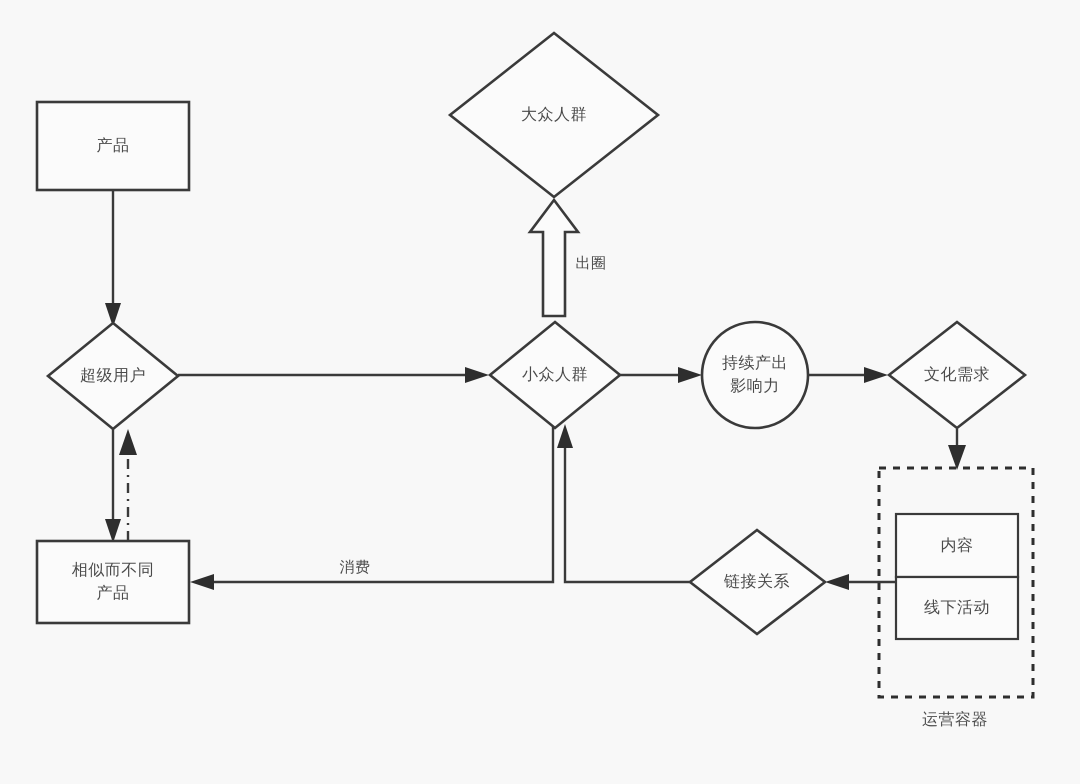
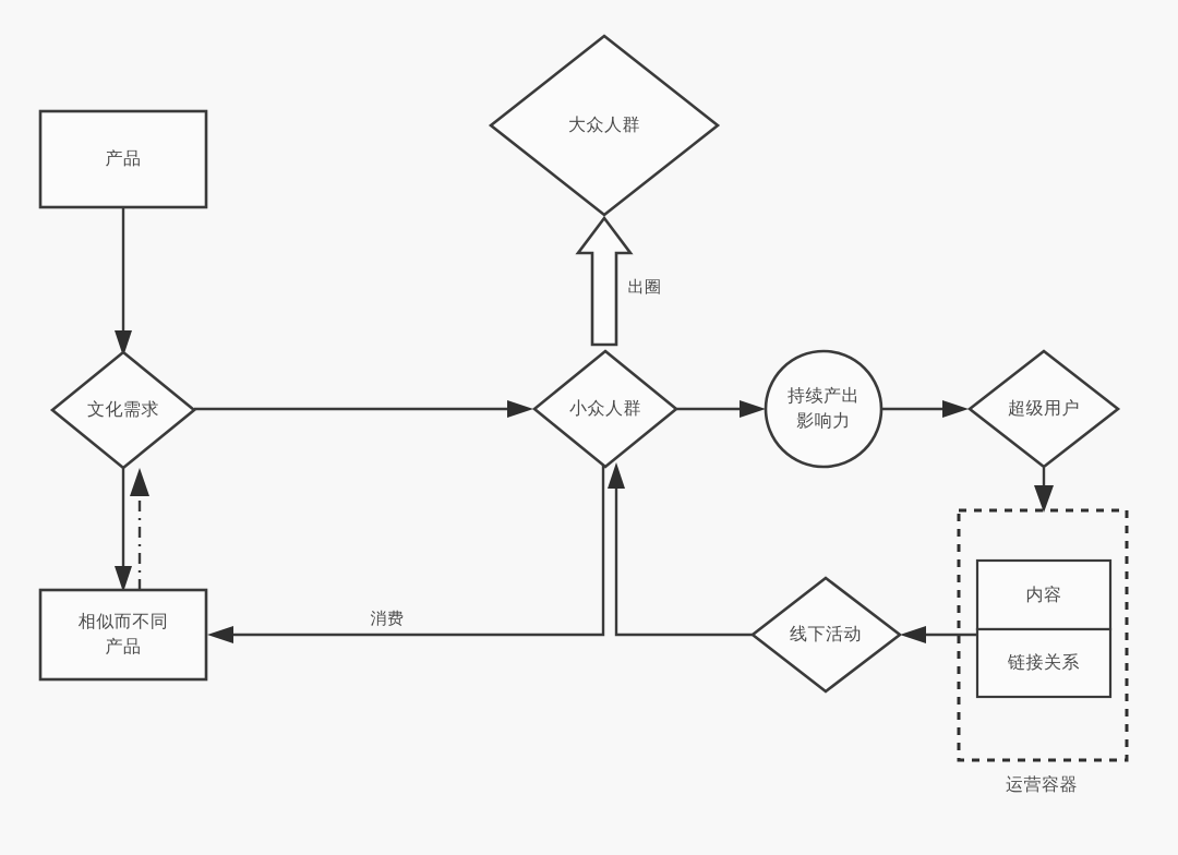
  产品
- 超级用户
+ 文化需求
  相似而不同
  产品
  大众人群
  小众人群
  持续产出
  影响力
- 文化需求
+ 超级用户
- 链接关系
+ 线下活动
  内容
- 线下活动
+ 链接关系
  出圈
  消费
  运营容器
